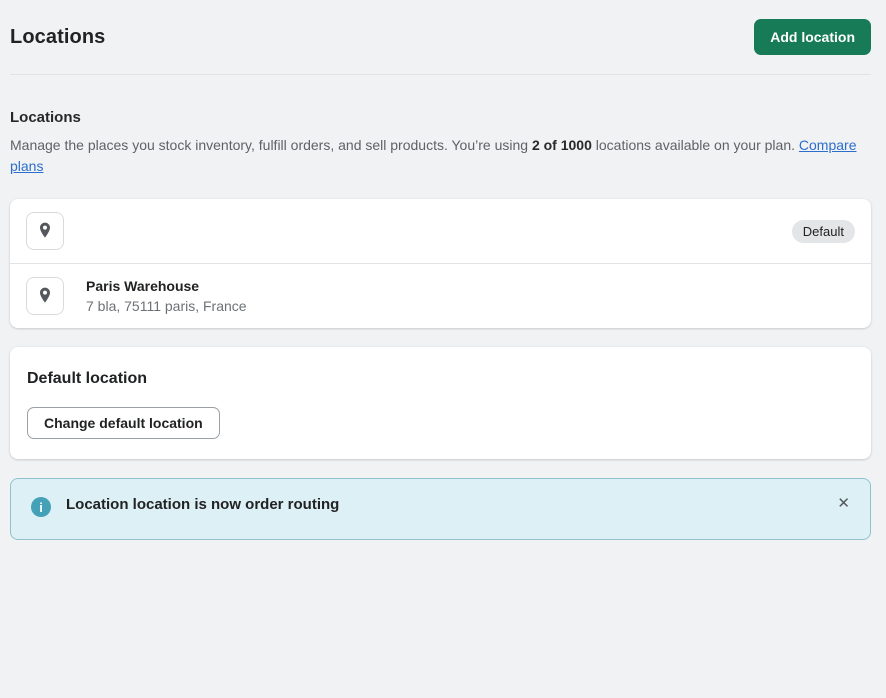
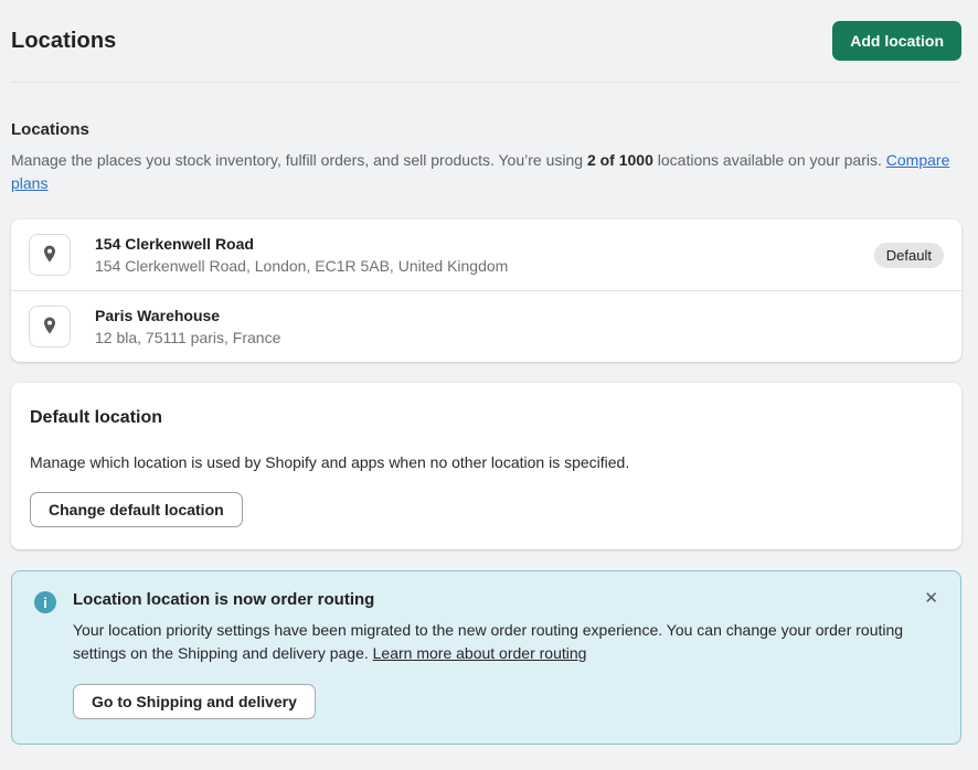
  Locations
  Add location
  Locations
- Manage the places you stock inventory, fulfill orders, and sell products. You’re using 2 of 1000 locations available on your plan. Compare plans
+ Manage the places you stock inventory, fulfill orders, and sell products. You’re using 2 of 1000 locations available on your paris. Compare plans
+ 154 Clerkenwell Road
+ 154 Clerkenwell Road, London, EC1R 5AB, United Kingdom
  Default
  Paris Warehouse
- 7 bla, 75111 paris, France
+ 12 bla, 75111 paris, France
  Default location
+ Manage which location is used by Shopify and apps when no other location is specified.
  Change default location
  i
  Location location is now order routing
+ Your location priority settings have been migrated to the new order routing experience. You can change your order routing settings on the Shipping and delivery page. Learn more about order routing
+ Go to Shipping and delivery
  ✕
